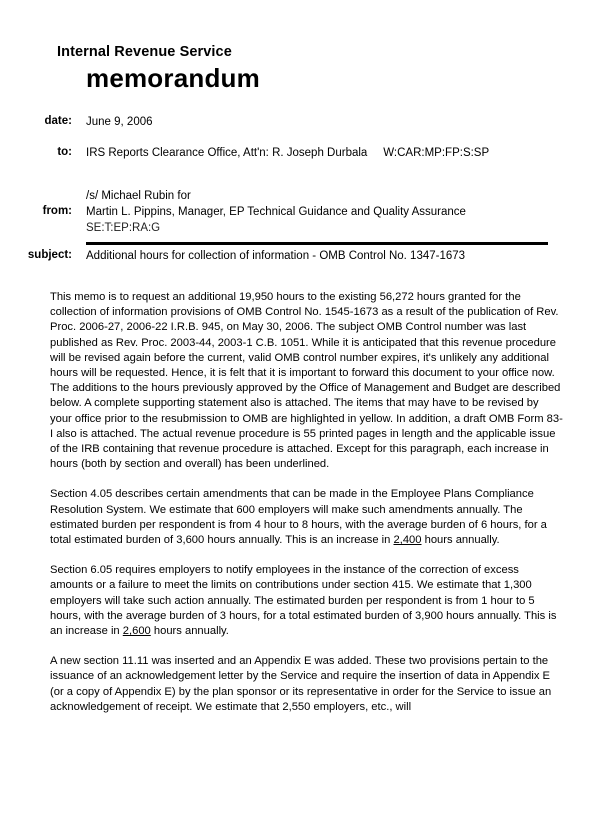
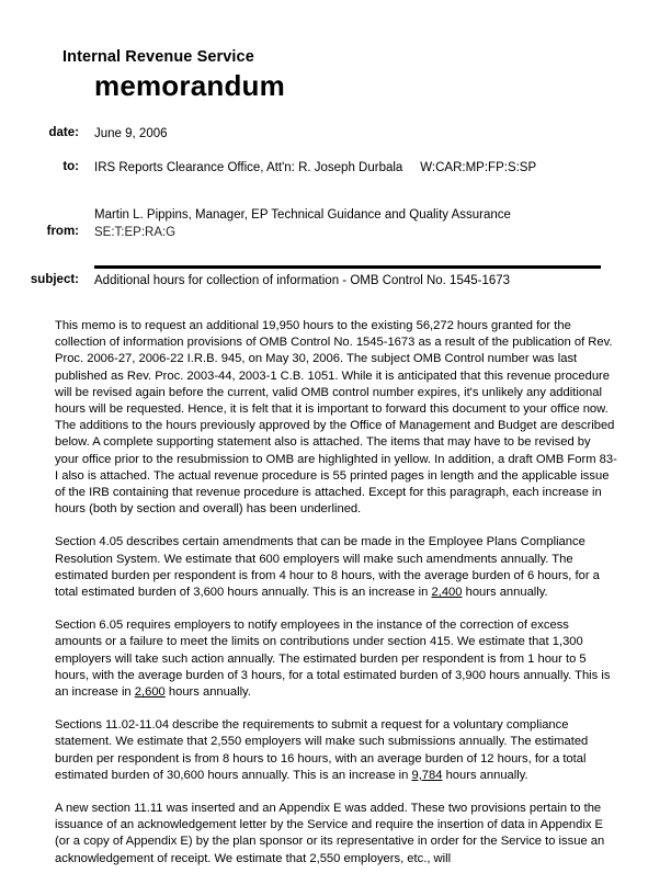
  Internal Revenue Service
  memorandum
  date:
  June 9, 2006
  to:
  IRS Reports Clearance Office, Att'n: R. Joseph Durbala W:CAR:MP:FP:S:SP
  from:
- /s/ Michael Rubin for
  Martin L. Pippins, Manager, EP Technical Guidance and Quality Assurance
  SE:T:EP:RA:G
  subject:
- Additional hours for collection of information - OMB Control No. 1347-1673
+ Additional hours for collection of information - OMB Control No. 1545-1673
  This memo is to request an additional 19,950 hours to the existing 56,272 hours granted for the collection of information provisions of OMB Control No. 1545-1673 as a result of the publication of Rev. Proc. 2006-27, 2006-22 I.R.B. 945, on May 30, 2006. The subject OMB Control number was last published as Rev. Proc. 2003-44, 2003-1 C.B. 1051. While it is anticipated that this revenue procedure will be revised again before the current, valid OMB control number expires, it's unlikely any additional hours will be requested. Hence, it is felt that it is important to forward this document to your office now. The additions to the hours previously approved by the Office of Management and Budget are described below. A complete supporting statement also is attached. The items that may have to be revised by your office prior to the resubmission to OMB are highlighted in yellow. In addition, a draft OMB Form 83-I also is attached. The actual revenue procedure is 55 printed pages in length and the applicable issue of the IRB containing that revenue procedure is attached. Except for this paragraph, each increase in hours (both by section and overall) has been underlined.
  Section 4.05 describes certain amendments that can be made in the Employee Plans Compliance Resolution System. We estimate that 600 employers will make such amendments annually. The estimated burden per respondent is from 4 hour to 8 hours, with the average burden of 6 hours, for a total estimated burden of 3,600 hours annually. This is an increase in 2,400 hours annually.
  Section 6.05 requires employers to notify employees in the instance of the correction of excess amounts or a failure to meet the limits on contributions under section 415. We estimate that 1,300 employers will take such action annually. The estimated burden per respondent is from 1 hour to 5 hours, with the average burden of 3 hours, for a total estimated burden of 3,900 hours annually. This is an increase in 2,600 hours annually.
+ Sections 11.02-11.04 describe the requirements to submit a request for a voluntary compliance statement. We estimate that 2,550 employers will make such submissions annually. The estimated burden per respondent is from 8 hours to 16 hours, with an average burden of 12 hours, for a total estimated burden of 30,600 hours annually. This is an increase in 9,784 hours annually.
  A new section 11.11 was inserted and an Appendix E was added. These two provisions pertain to the issuance of an acknowledgement letter by the Service and require the insertion of data in Appendix E (or a copy of Appendix E) by the plan sponsor or its representative in order for the Service to issue an acknowledgement of receipt. We estimate that 2,550 employers, etc., will
